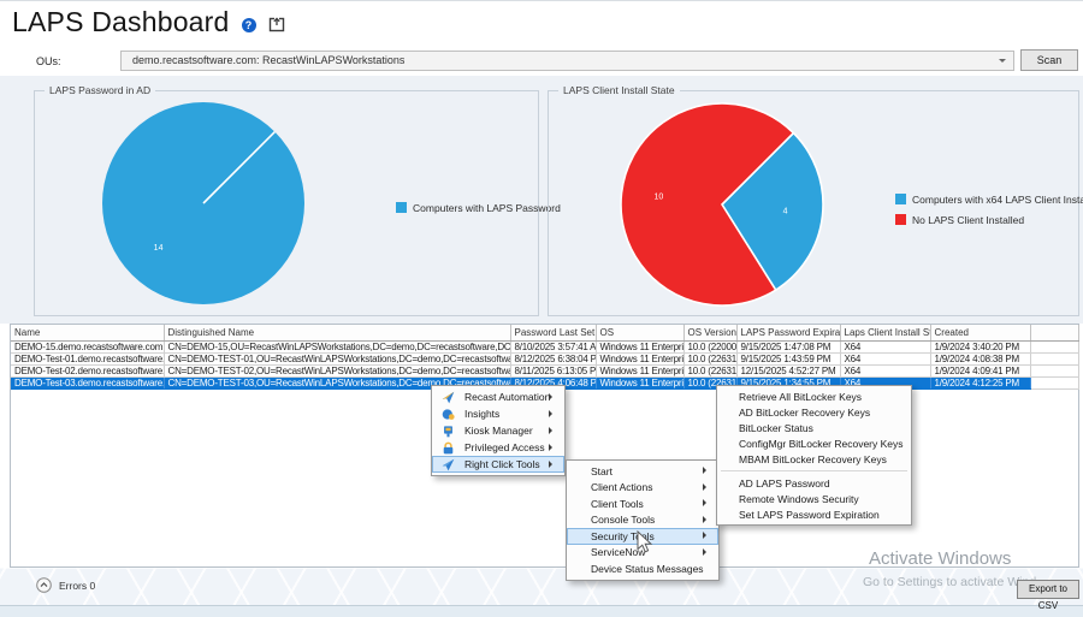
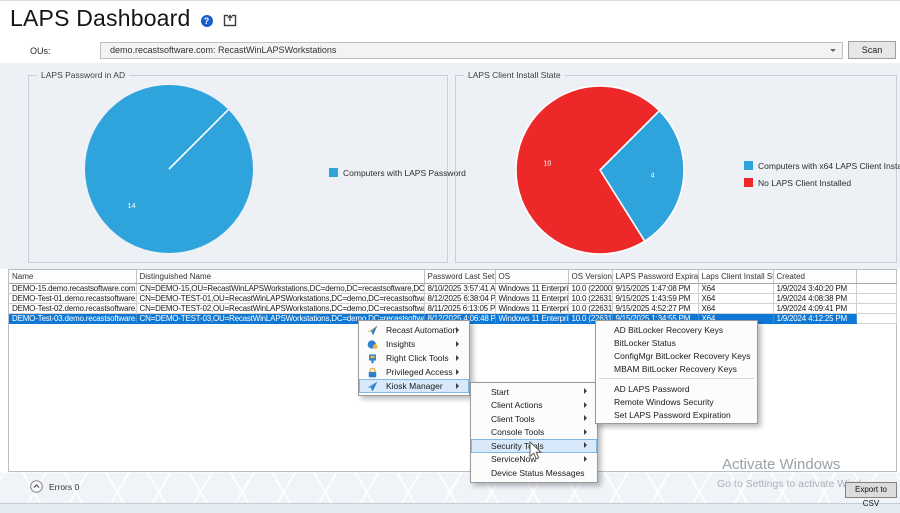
  LAPS Dashboard
  ?
  OUs:
  demo.recastsoftware.com: RecastWinLAPSWorkstations
  Scan
  LAPS Password in AD
  Computers with LAPS Password
  LAPS Client Install State
  Computers with x64 LAPS Client Inst
  No LAPS Client Installed
  Name	Distinguished Name	Password Last Set	OS	OS Version	LAPS Password Expira	Laps Client Install S	Created
  DEMO-15.demo.recastsoftware.com	CN=DEMO-15,OU=RecastWinLAPSWorkstations,DC=demo,DC=recastsoftware,DC	8/10/2025 3:57:41 A	Windows 11 Enterpri	10.0 (22000	9/15/2025 1:47:08 PM	X64	1/9/2024 3:40:20 PM
  DEMO-Test-01.demo.recastsoftware.	CN=DEMO-TEST-01,OU=RecastWinLAPSWorkstations,DC=demo,DC=recastsoftw	8/12/2025 6:38:04 P	Windows 11 Enterpri	10.0 (22631	9/15/2025 1:43:59 PM	X64	1/9/2024 4:08:38 PM
- DEMO-Test-02.demo.recastsoftware.	CN=DEMO-TEST-02,OU=RecastWinLAPSWorkstations,DC=demo,DC=recastsoftw	8/11/2025 6:13:05 P	Windows 11 Enterpri	10.0 (22631	12/15/2025 4:52:27 PM	X64	1/9/2024 4:09:41 PM
+ DEMO-Test-02.demo.recastsoftware.	CN=DEMO-TEST-02,OU=RecastWinLAPSWorkstations,DC=demo,DC=recastsoftw	8/11/2025 6:13:05 P	Windows 11 Enterpri	10.0 (22631	9/15/2025 4:52:27 PM	X64	1/9/2024 4:09:41 PM
  DEMO-Test-03.demo.recastsoftware	CN=DEMO-TEST-03,OU=RecastWinLAPSWorkstations,DC=demo,DC=recastsoftw	8/12/2025 4:06:48 P	Windows 11 Enterpri	10.0 (22631	9/15/2025 1:34:55 PM	X64	1/9/2024 4:12:25 PM
  Recast Automation
  Insights
- Kiosk Manager
+ Right Click Tools
  Privileged Access
- Right Click Tools
+ Kiosk Manager
  Start
  Client Actions
  Client Tools
  Console Tools
  Security Tols
  ServiceNow
  Device Status Messages
- Retrieve All BitLocker Keys
  AD BitLocker Recovery Keys
  BitLocker Status
  ConfigMgr BitLocker Recovery Keys
  MBAM BitLocker Recovery Keys
  AD LAPS Password
  Remote Windows Security
  Set LAPS Password Expiration
  Errors 0
  Activate Windows
  Go to Settings to activate W
  Export to CSV
